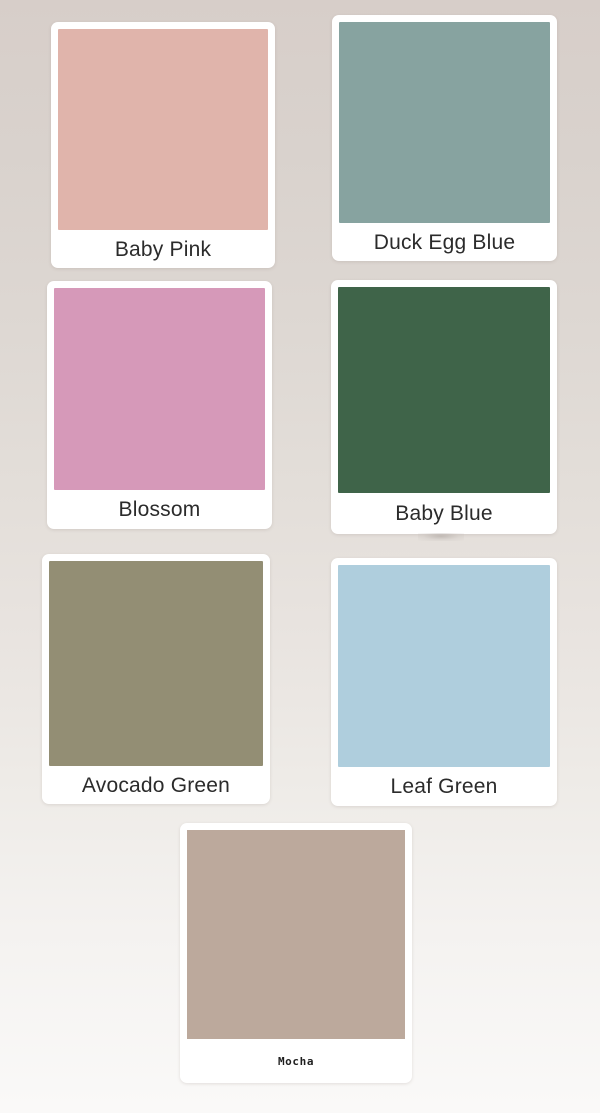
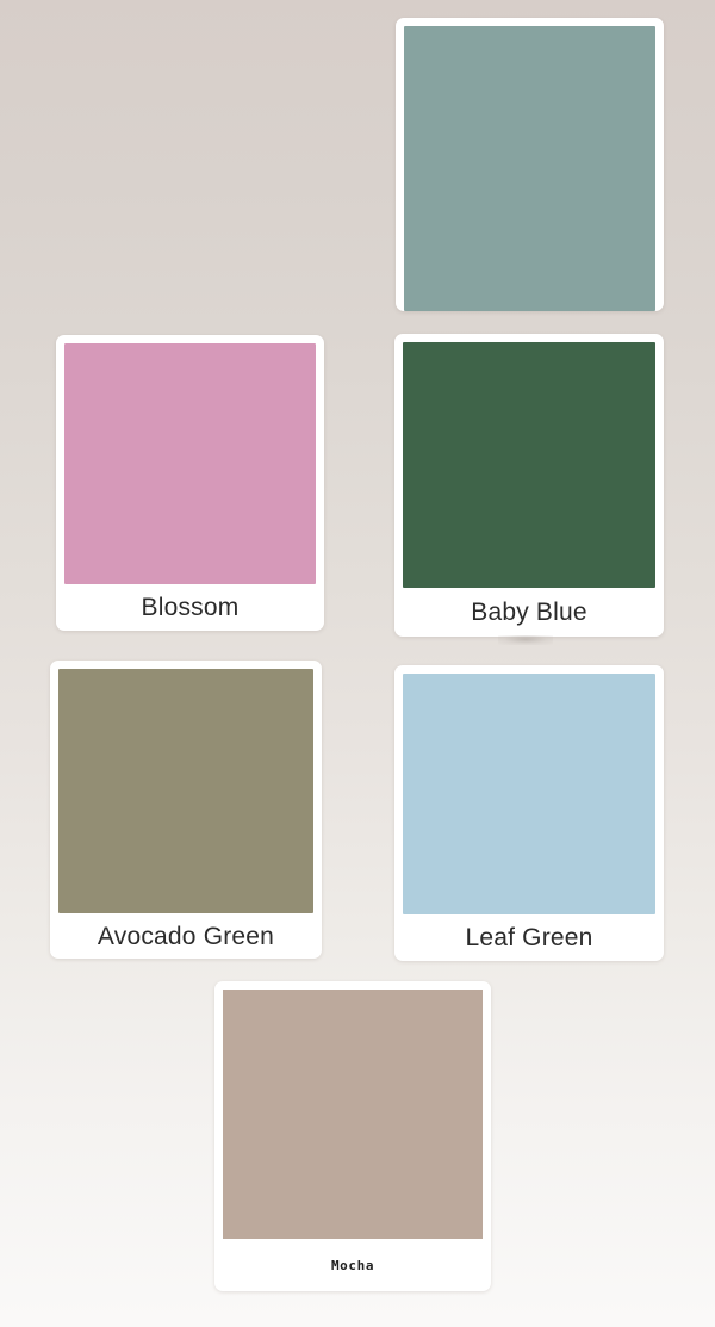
- Baby Pink
- Duck Egg Blue
  Blossom
  Baby Blue
  Avocado Green
  Leaf Green
  Mocha
